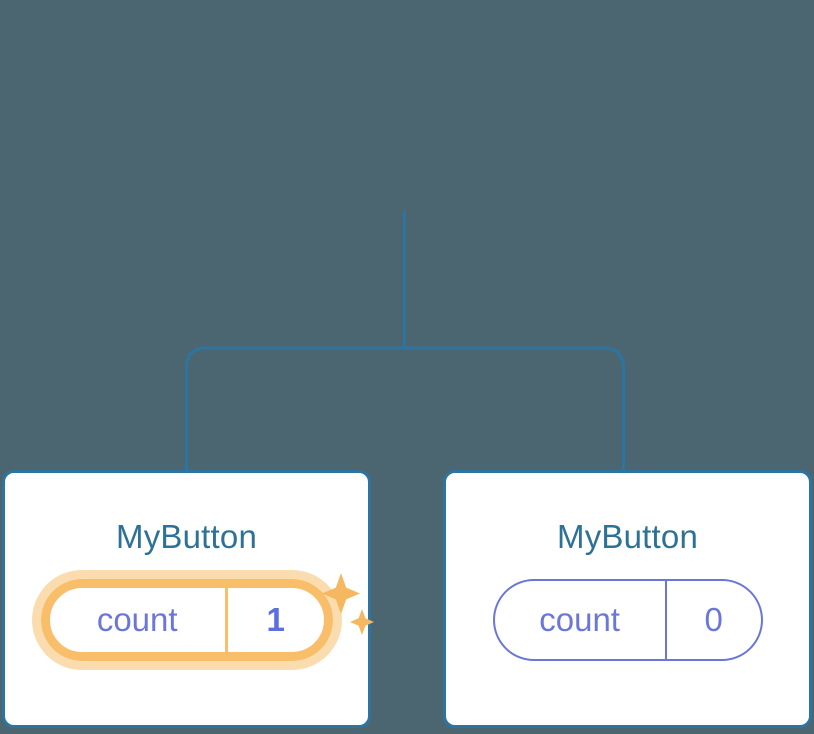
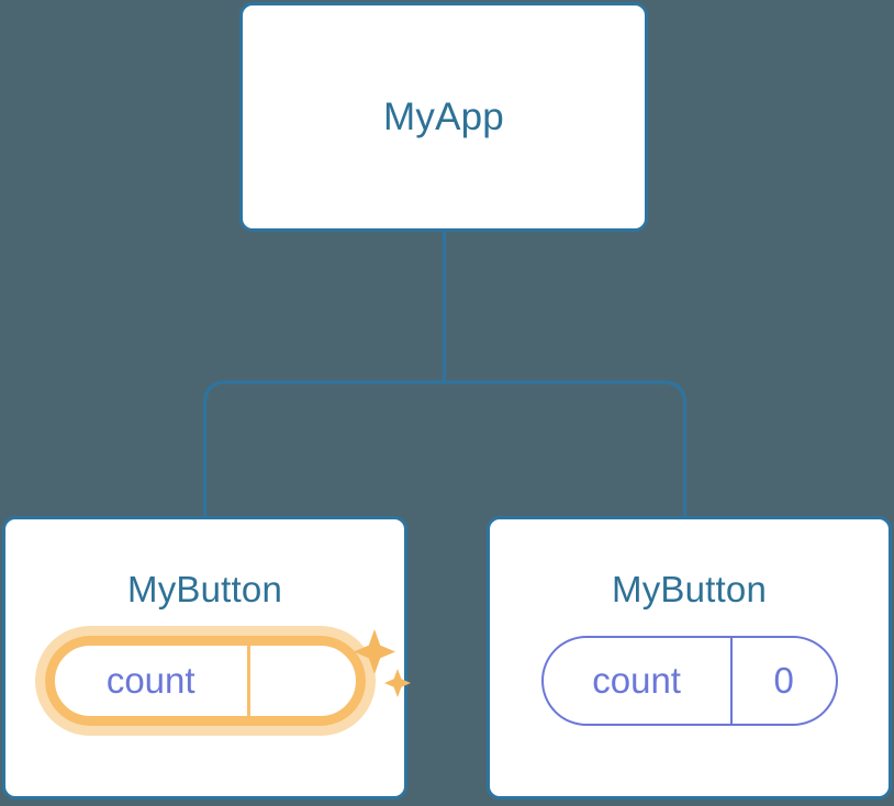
+ MyApp
  MyButton
  count
- 1
  MyButton
  count
  0
